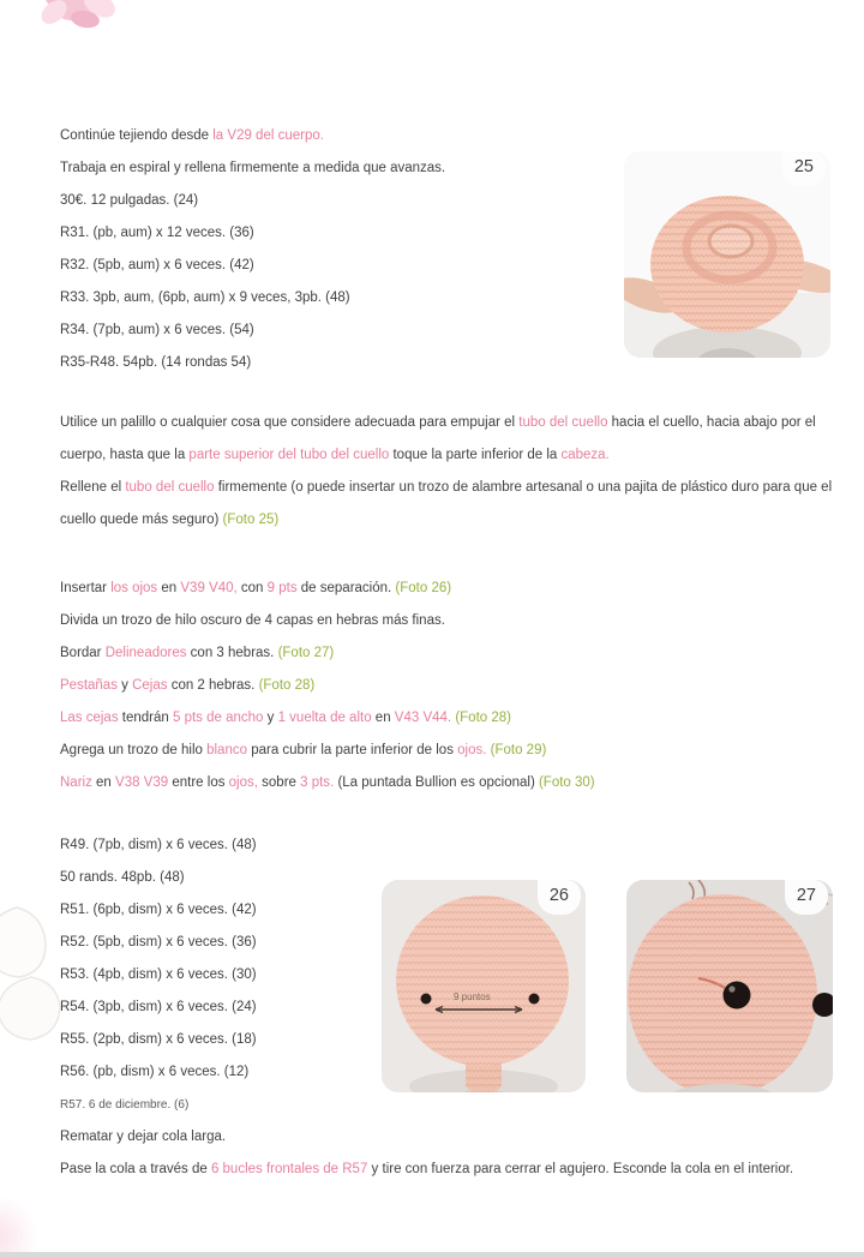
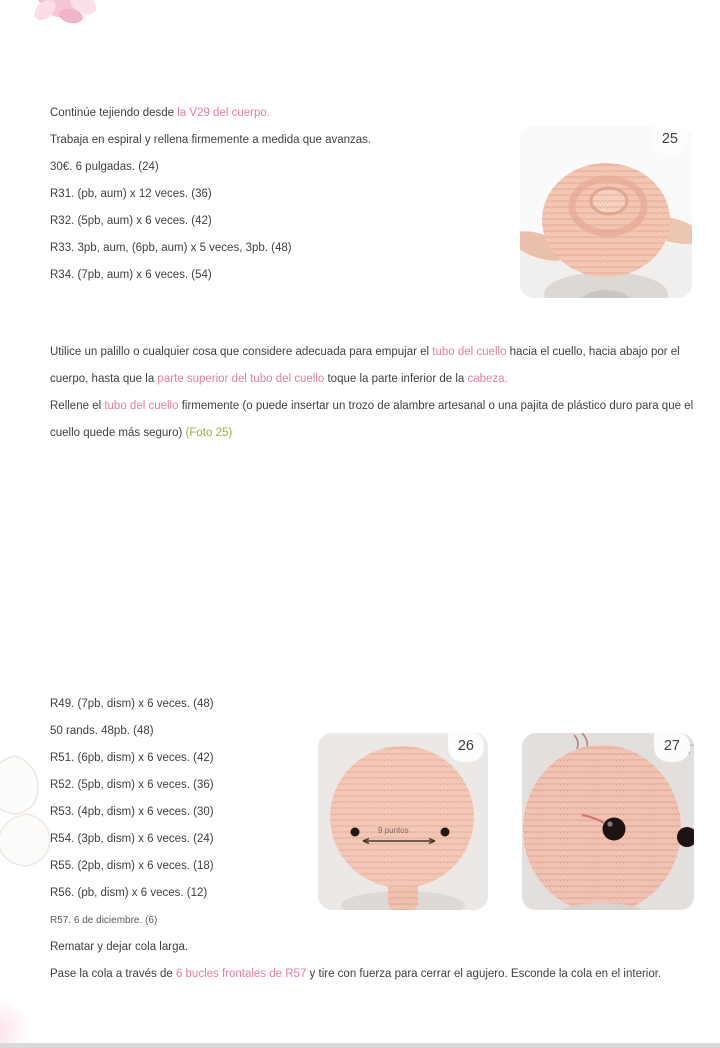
  Continúe tejiendo desde la V29 del cuerpo.
  Trabaja en espiral y rellena firmemente a medida que avanzas.
- 30€. 12 pulgadas. (24)
+ 30€. 6 pulgadas. (24)
  R31. (pb, aum) x 12 veces. (36)
  R32. (5pb, aum) x 6 veces. (42)
- R33. 3pb, aum, (6pb, aum) x 9 veces, 3pb. (48)
+ R33. 3pb, aum, (6pb, aum) x 5 veces, 3pb. (48)
  R34. (7pb, aum) x 6 veces. (54)
- R35-R48. 54pb. (14 rondas 54)
  25
  Utilice un palillo o cualquier cosa que considere adecuada para empujar el tubo del cuello hacia el cuello, hacia abajo por el cuerpo, hasta que la parte superior del tubo del cuello toque la parte inferior de la cabeza.
  Rellene el tubo del cuello firmemente (o puede insertar un trozo de alambre artesanal o una pajita de plástico duro para que el cuello quede más seguro) (Foto 25)
- Insertar los ojos en V39 V40, con 9 pts de separación. (Foto 26)
- Divida un trozo de hilo oscuro de 4 capas en hebras más finas.
- Bordar Delineadores con 3 hebras. (Foto 27)
- Pestañas y Cejas con 2 hebras. (Foto 28)
- Las cejas tendrán 5 pts de ancho y 1 vuelta de alto en V43 V44. (Foto 28)
- Agrega un trozo de hilo blanco para cubrir la parte inferior de los ojos. (Foto 29)
- Nariz en V38 V39 entre los ojos, sobre 3 pts. (La puntada Bullion es opcional) (Foto 30)
  R49. (7pb, dism) x 6 veces. (48)
  50 rands. 48pb. (48)
  R51. (6pb, dism) x 6 veces. (42)
  R52. (5pb, dism) x 6 veces. (36)
  R53. (4pb, dism) x 6 veces. (30)
  R54. (3pb, dism) x 6 veces. (24)
  R55. (2pb, dism) x 6 veces. (18)
  R56. (pb, dism) x 6 veces. (12)
  R57. 6 de diciembre. (6)
  Rematar y dejar cola larga.
  Pase la cola a través de 6 bucles frontales de R57 y tire con fuerza para cerrar el agujero. Esconde la cola en el interior.
  9 puntos
  26
  27
